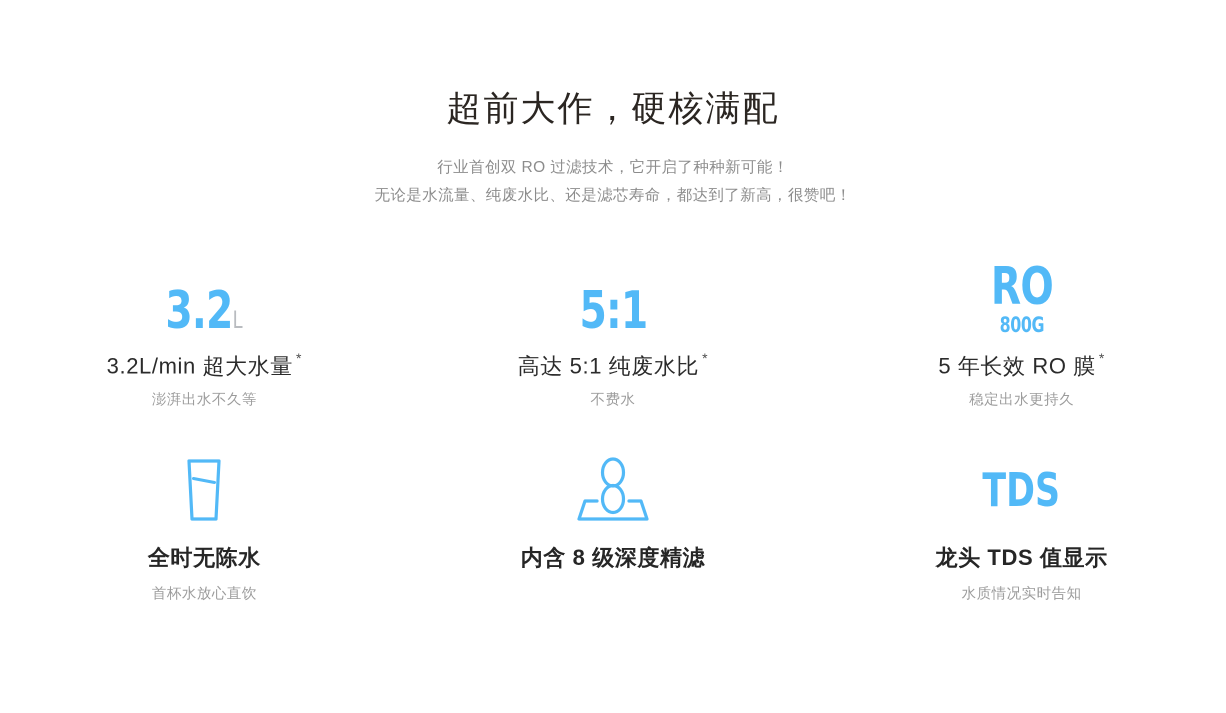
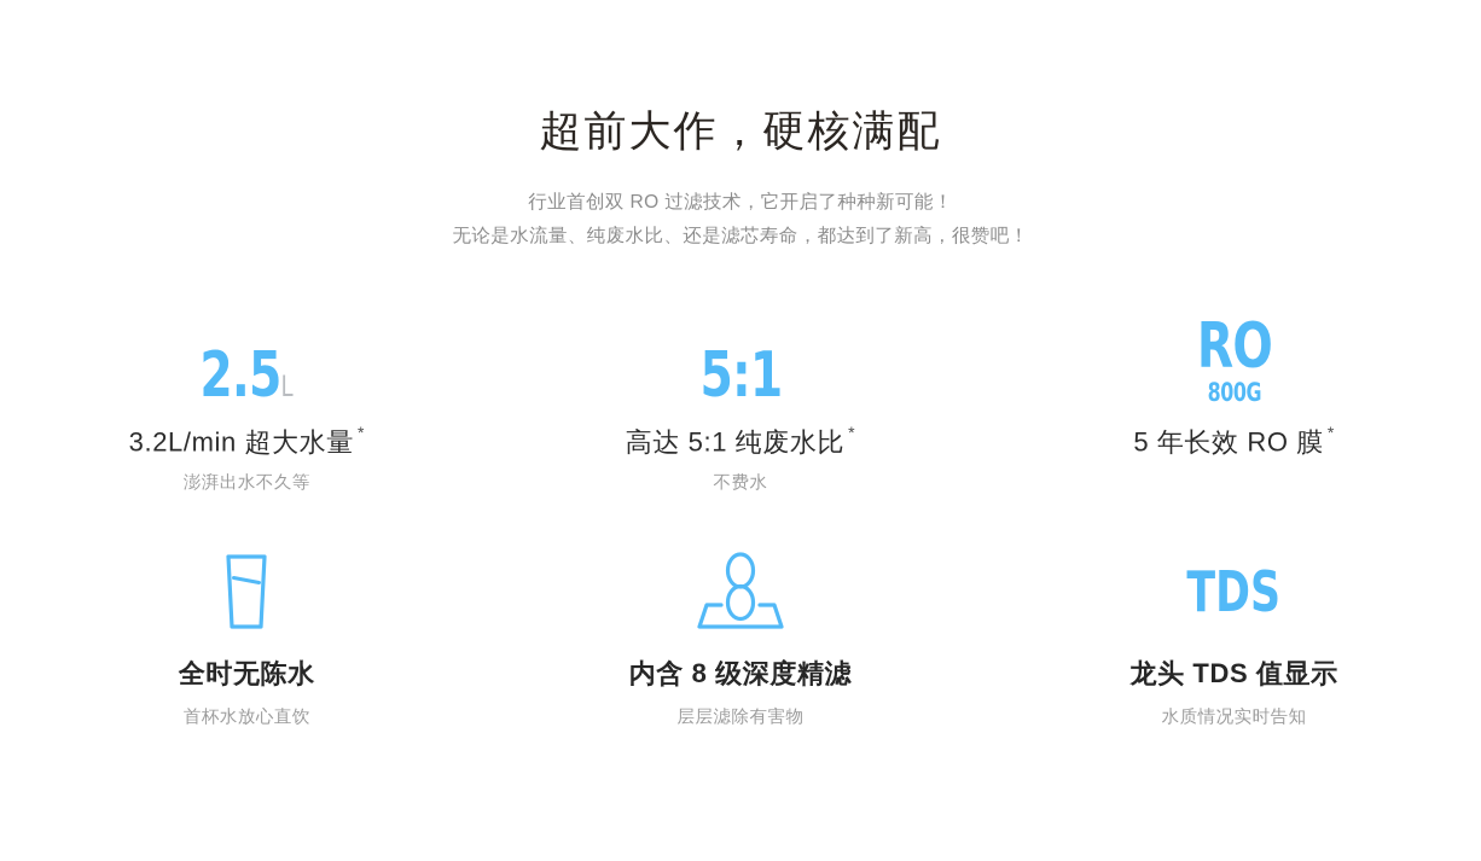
  超前大作，硬核满配
  行业首创双 RO 过滤技术，它开启了种种新可能！
  无论是水流量、纯废水比、还是滤芯寿命，都达到了新高，很赞吧！
- 3.2L
+ 2.5L
  3.2L/min 超大水量 *
  澎湃出水不久等
  5:1
  高达 5:1 纯废水比 *
  不费水
  RO
  800G
  5 年长效 RO 膜 *
- 稳定出水更持久
  全时无陈水
  首杯水放心直饮
  内含 8 级深度精滤
+ 层层滤除有害物
  TDS
  龙头 TDS 值显示
  水质情况实时告知
